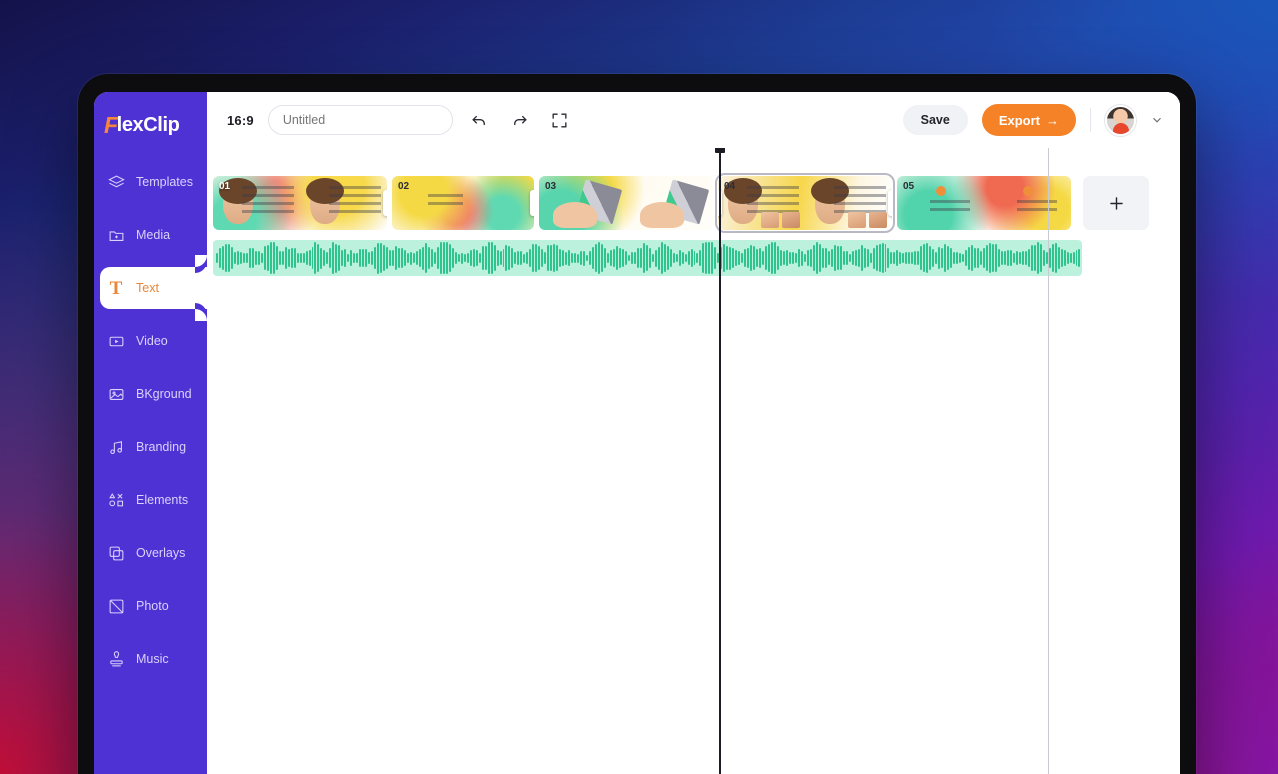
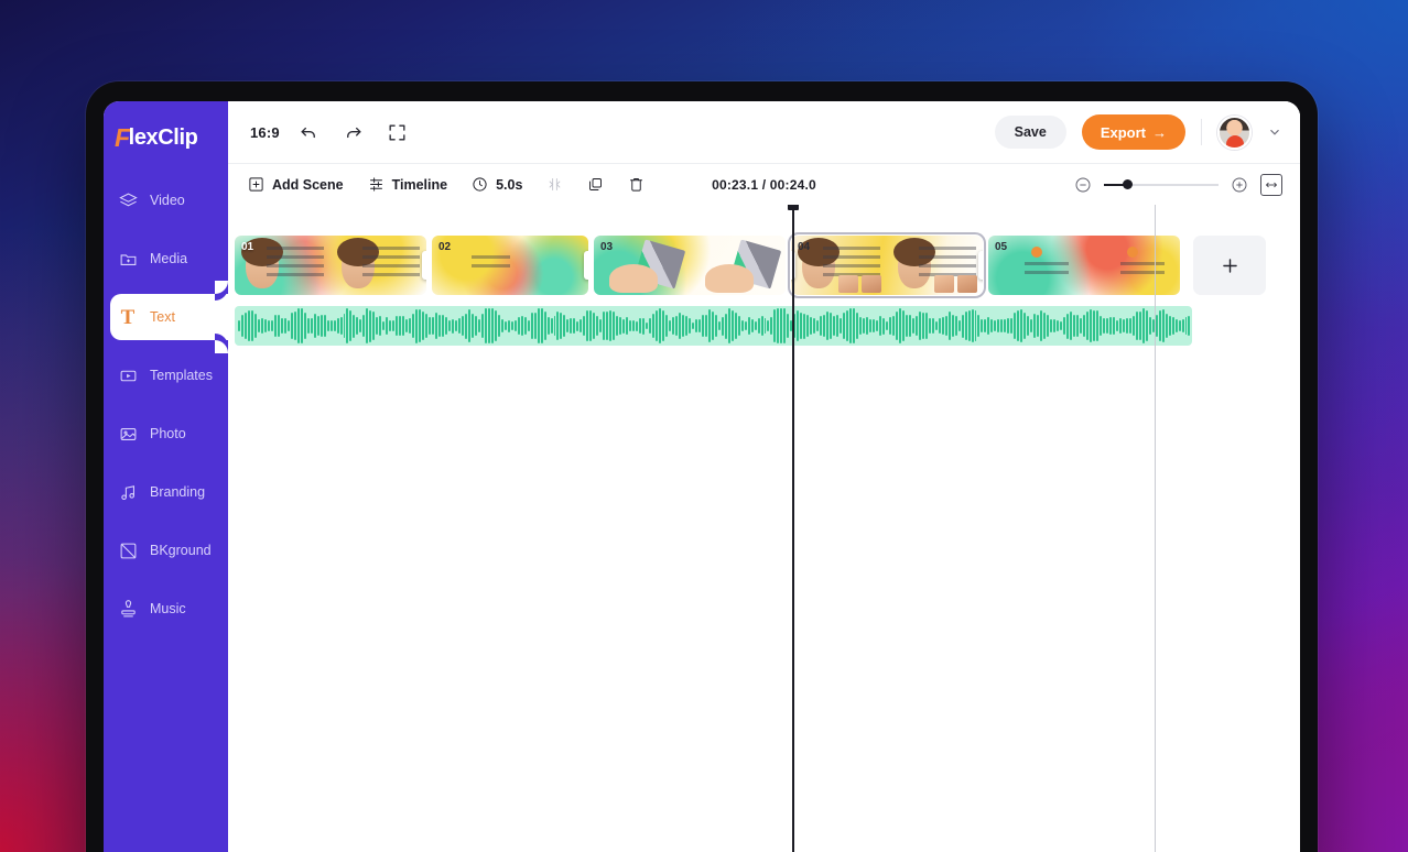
  F
  lexClip
- Templates
+ Video
  Media
  T
  Text
- Video
+ Templates
- BKground
+ Photo
  Branding
- Elements
- Overlays
- Photo
+ BKground
  Music
  16:9
- Untitled
  Save
  Export
  →
+ Add Scene
+ Timeline
+ 5.0s
+ 00:23.1 / 00:24.0
  01
  02
  03
  04
  05
